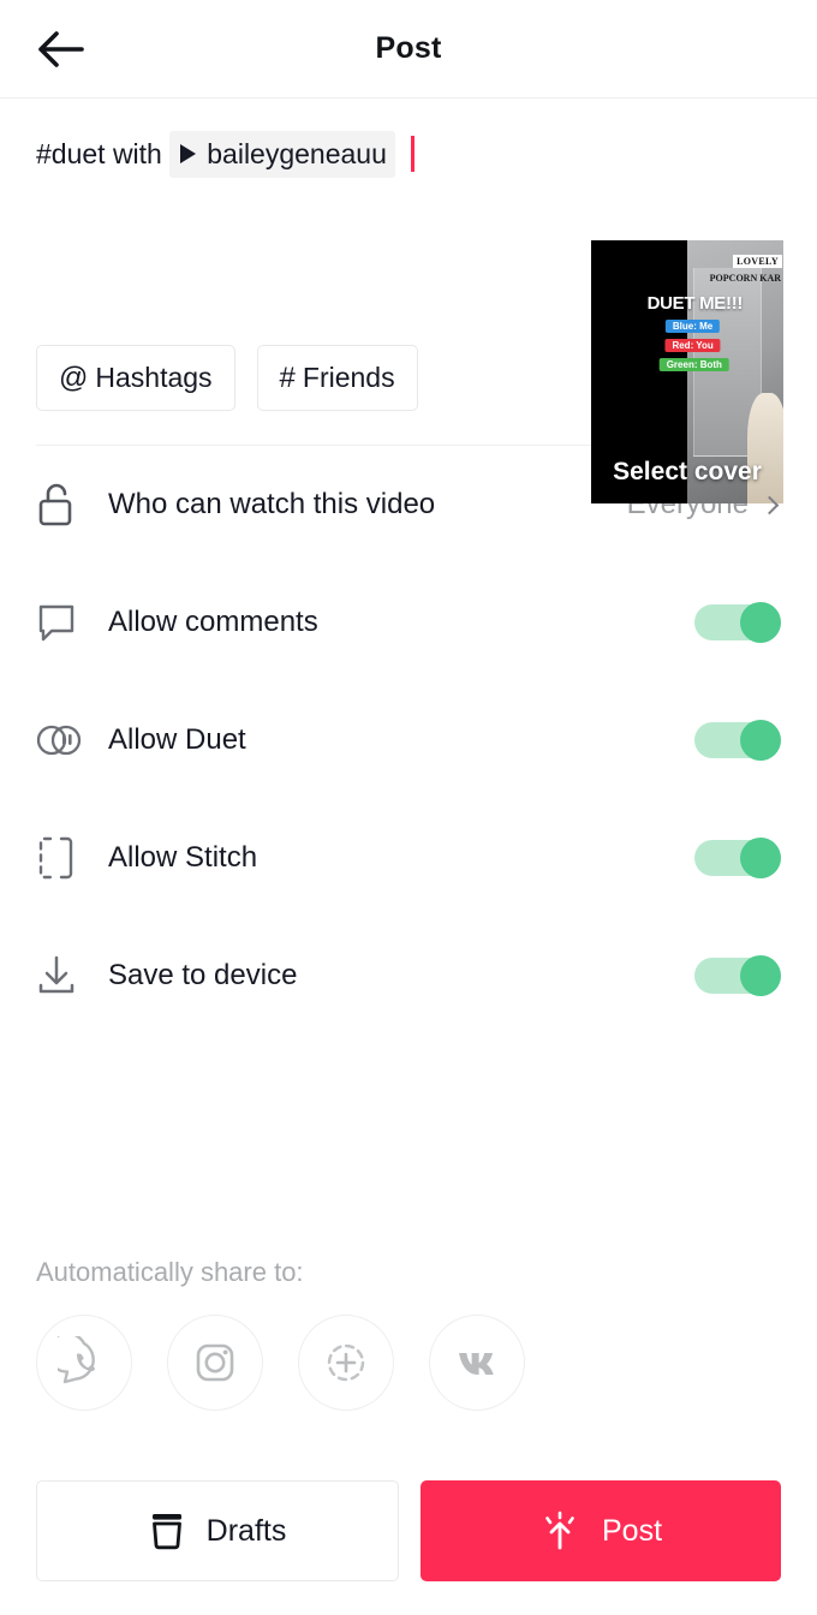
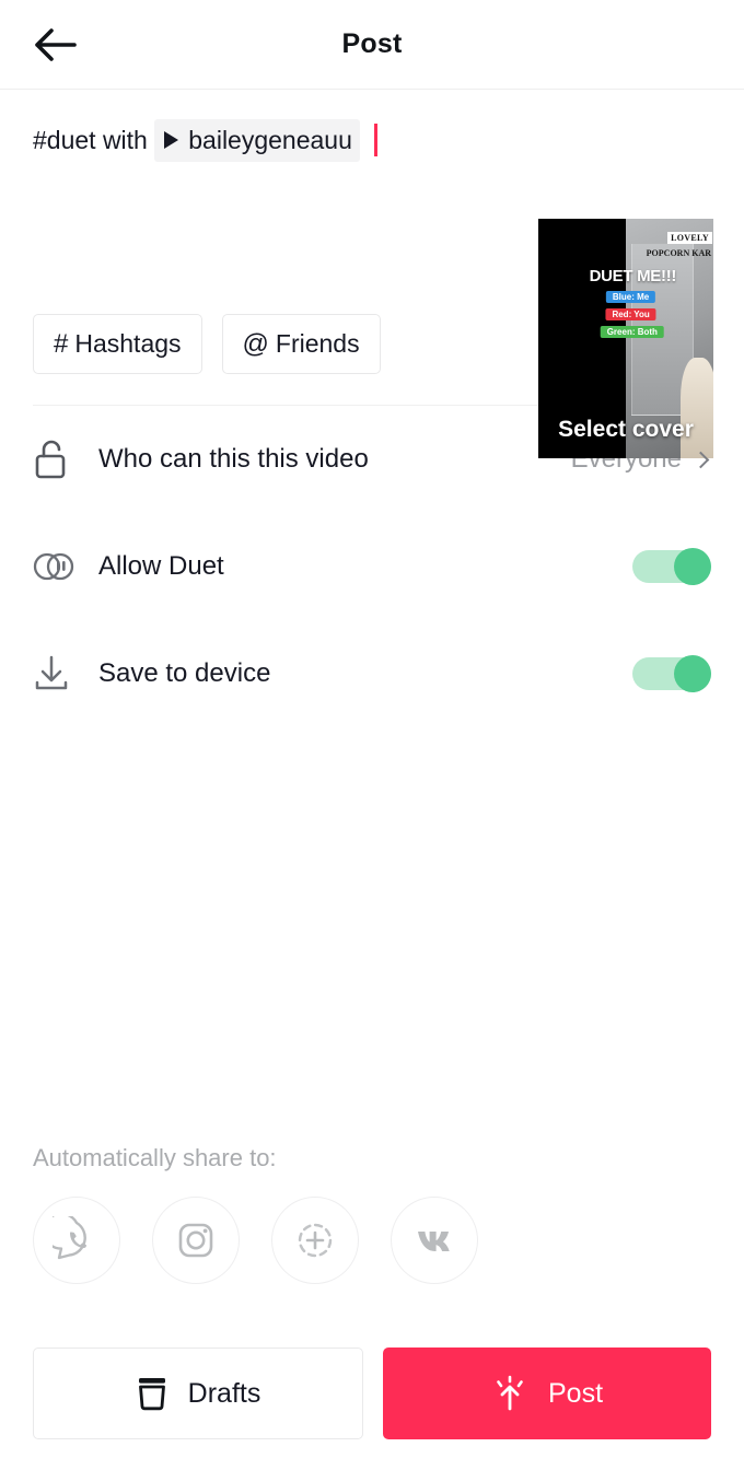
  Post
  #duet with
  baileygeneauu
- @
+ #
  Hashtags
- #
+ @
  Friends
  LOVELY
  POPCORN KAR
  DUET ME!!!
  Blue: Me
  Red: You
  Green: Both
  Select cover
- Who can watch this video
+ Who can this this video
  Everyone
- Allow comments
  Allow Duet
- Allow Stitch
  Save to device
  Automatically share to:
  Drafts
  Post
